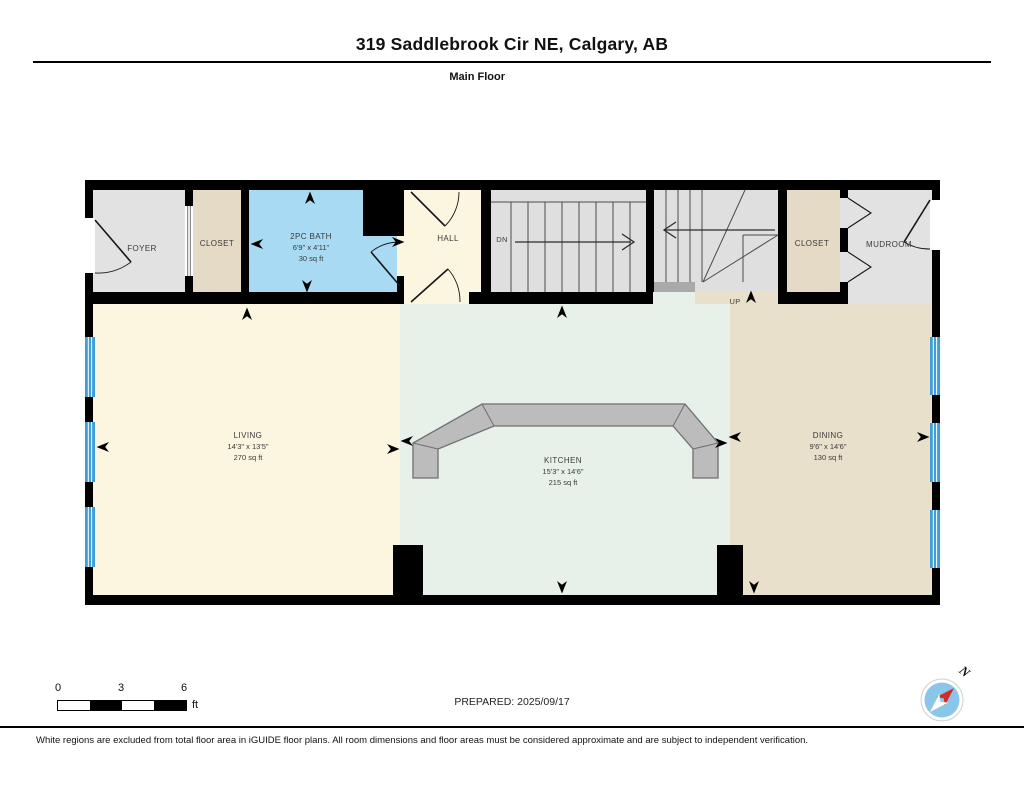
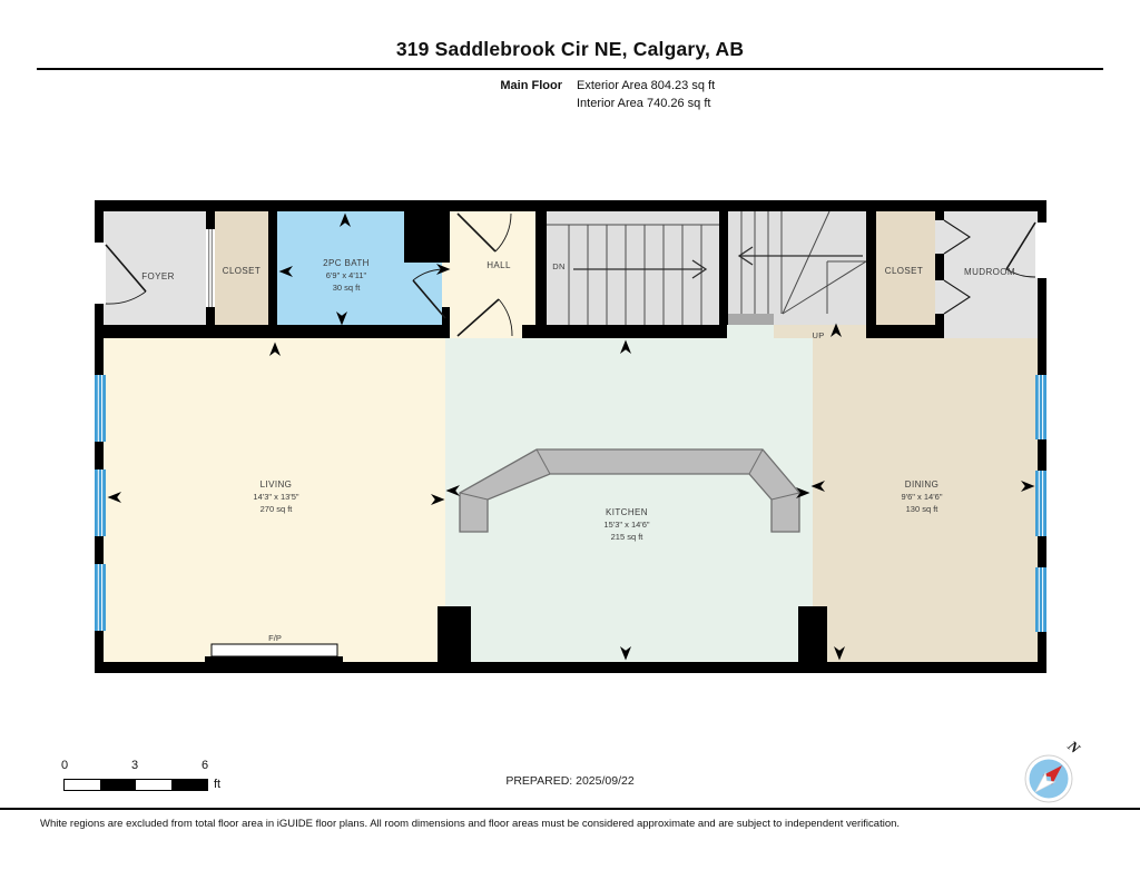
  319 Saddlebrook Cir NE, Calgary, AB
  Main Floor
+ Exterior Area 804.23 sq ft
+ Interior Area 740.26 sq ft
+ F/P
  FOYER
  CLOSET
  2PC BATH
  6'9" x 4'11"
  30 sq ft
  HALL
  DN
  UP
  CLOSET
  MUDROOM
  LIVING
  14'3" x 13'5"
  270 sq ft
  KITCHEN
  15'3" x 14'6"
  215 sq ft
  DINING
  9'6" x 14'6"
  130 sq ft
  0
  3
  6
  ft
- PREPARED: 2025/09/17
+ PREPARED: 2025/09/22
  White regions are excluded from total floor area in iGUIDE floor plans. All room dimensions and floor areas must be considered approximate and are subject to independent verification.
